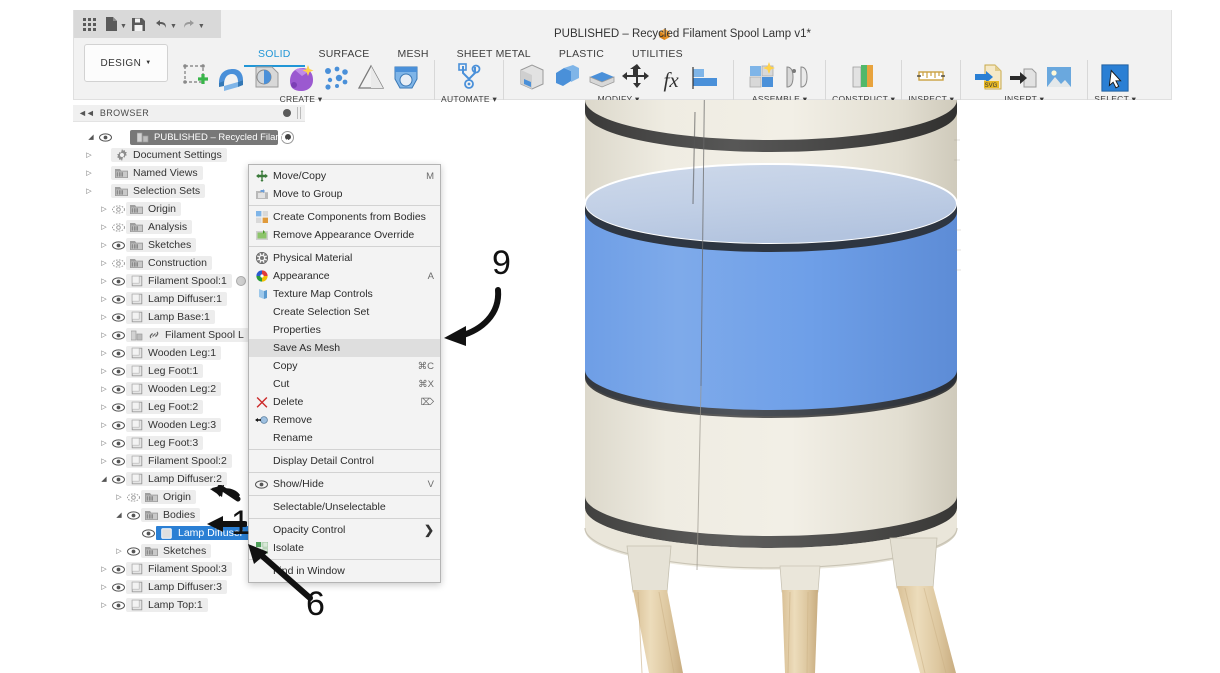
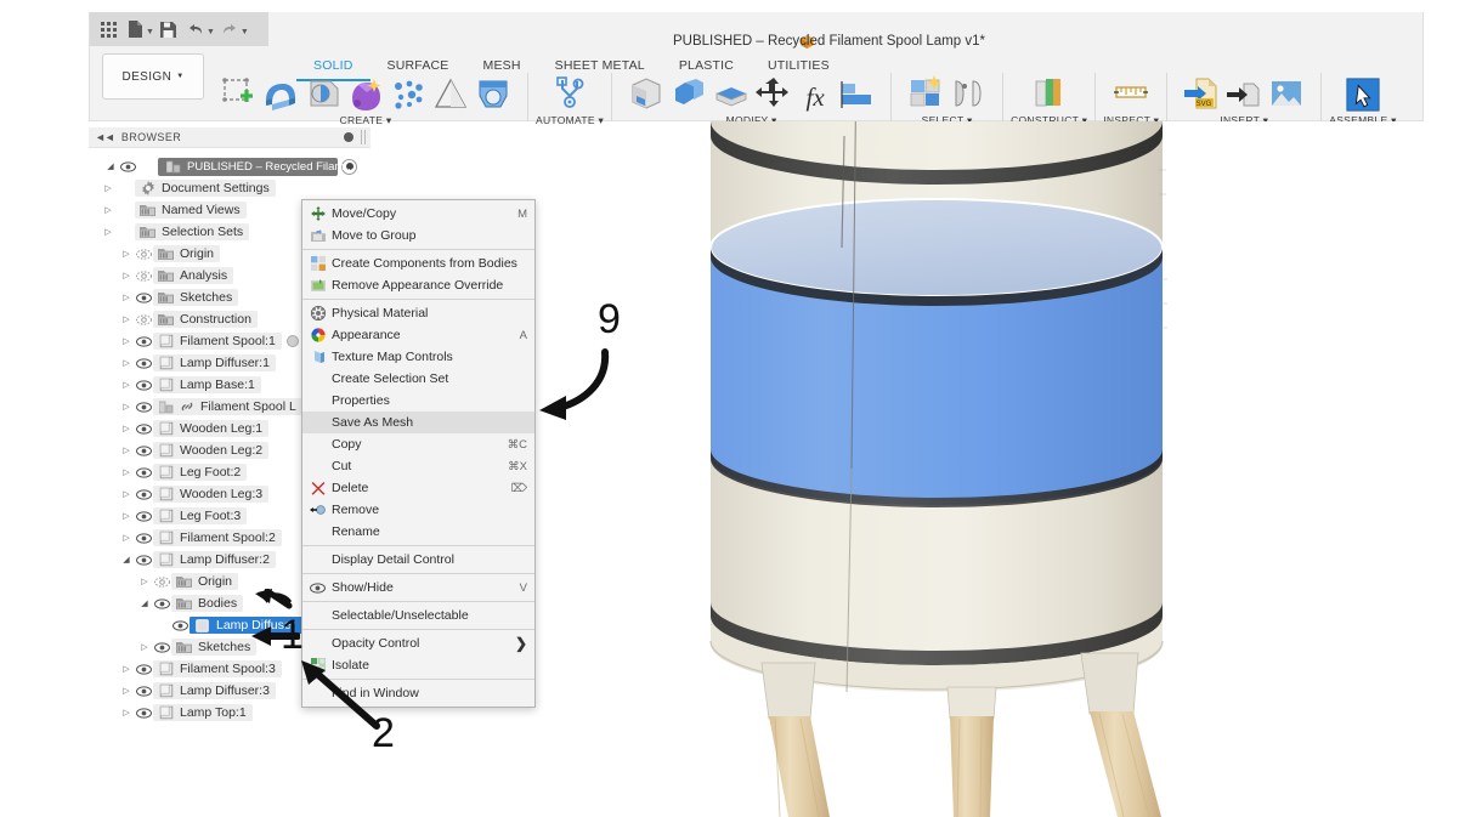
  PUBLISHED – Recycled Filament Spool Lamp v1*
  DESIGN
  SOLID
  SURFACE
  MESH
  SHEET METAL
  PLASTIC
  UTILITIES
  CREATE ▾
  AUTOMATE ▾
  fx
  MODIFY ▾
- ASSEMBLE ▾
+ SELECT ▾
  CONSTRUCT ▾
  INSPECT ▾
  INSERT ▾
- SELECT ▾
+ ASSEMBLE ▾
  ◄◄
  BROWSER
  PUBLISHED – Recycled Filam...
  Document Settings
  Named Views
  Selection Sets
  Origin
  Analysis
  Sketches
  Construction
  Filament Spool:1
  Lamp Diffuser:1
  Lamp Base:1
  Filament Spool L
  Wooden Leg:1
- Leg Foot:1
  Wooden Leg:2
  Leg Foot:2
  Wooden Leg:3
  Leg Foot:3
  Filament Spool:2
  Lamp Diffuser:2
  Origin
  Bodies
  Lamp Diffuser
  Sketches
  Filament Spool:3
  Lamp Diffuser:3
  Lamp Top:1
  Move/Copy
  M
  Move to Group
  Create Components from Bodies
  Remove Appearance Override
  Physical Material
  Appearance
  A
  Texture Map Controls
  Create Selection Set
  Properties
  Save As Mesh
  Copy
  ⌘C
  Cut
  ⌘X
  Delete
  ⌦
  Remove
  Rename
  Display Detail Control
  Show/Hide
  V
  Selectable/Unselectable
  Opacity Control
  ❯
  Isolate
  nd in Window
  1
- 6
+ 2
  9
